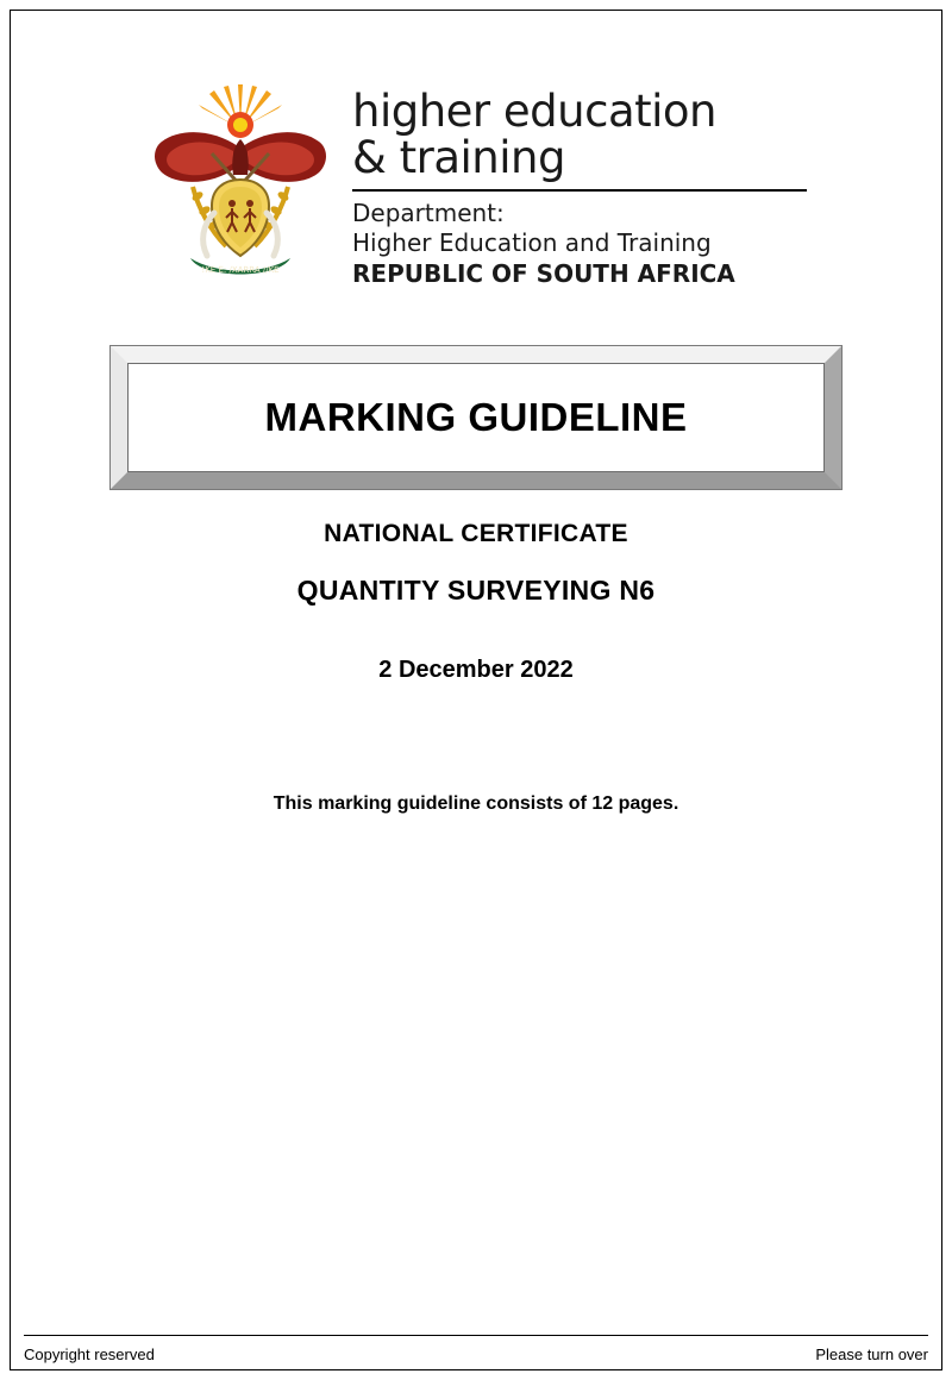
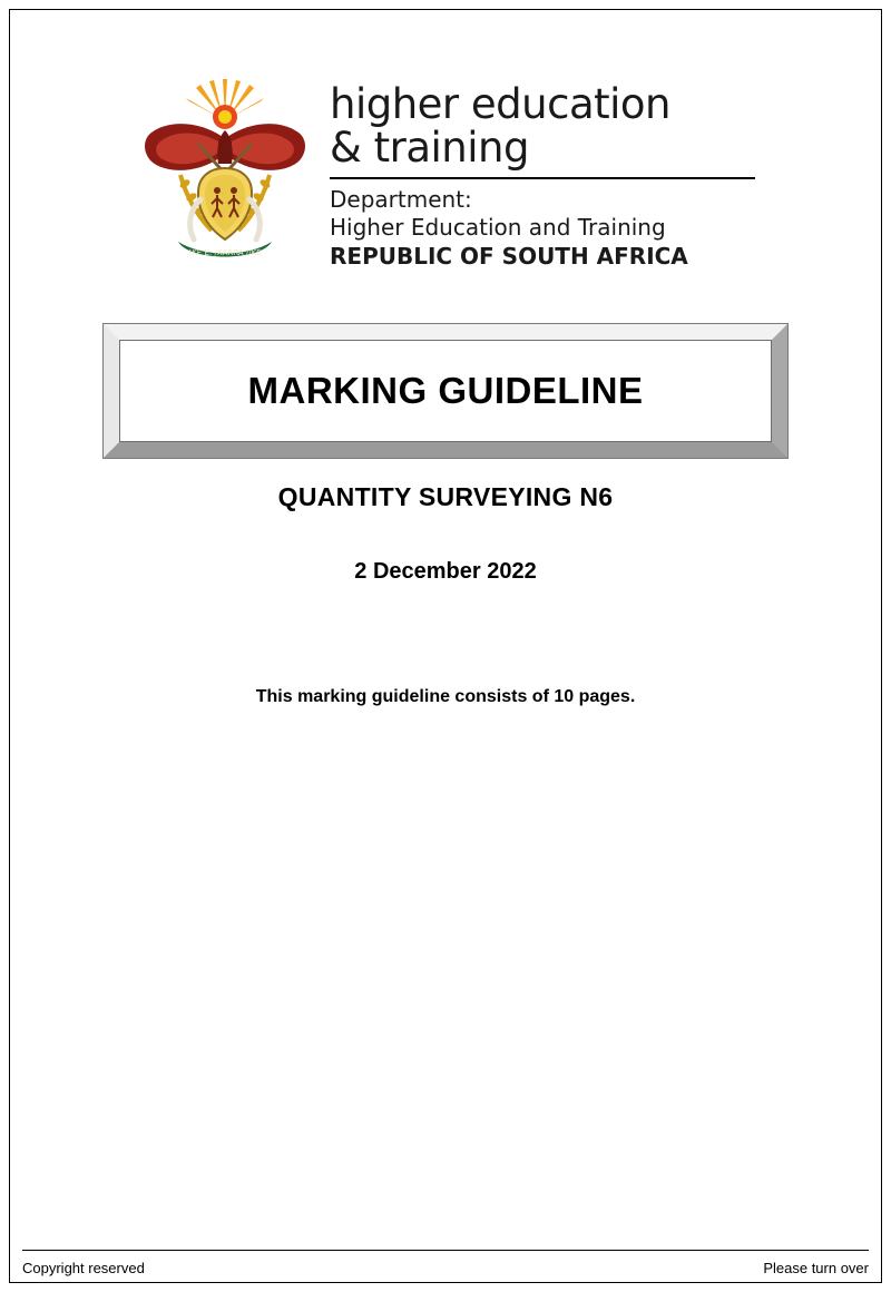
  !KE E: /XARRA //KE
  higher education
  & training
  Department:
  Higher Education and Training
  REPUBLIC OF SOUTH AFRICA
  MARKING GUIDELINE
- NATIONAL CERTIFICATE
  QUANTITY SURVEYING N6
  2 December 2022
- This marking guideline consists of 12 pages.
+ This marking guideline consists of 10 pages.
  Copyright reserved
  Please turn over
